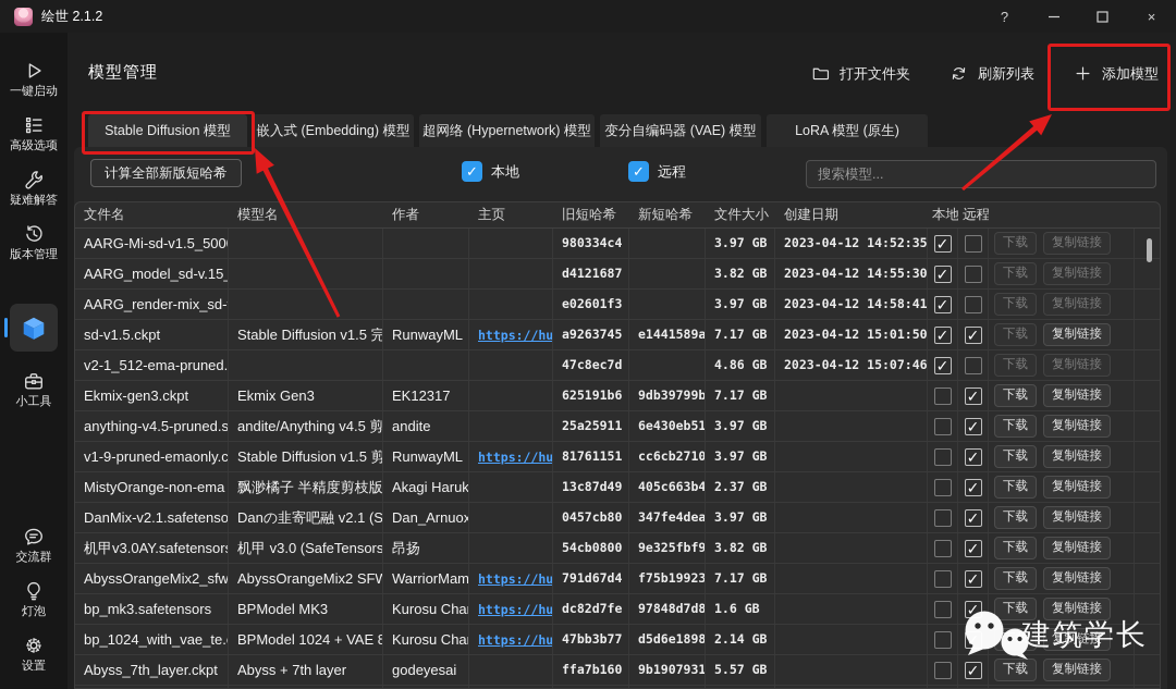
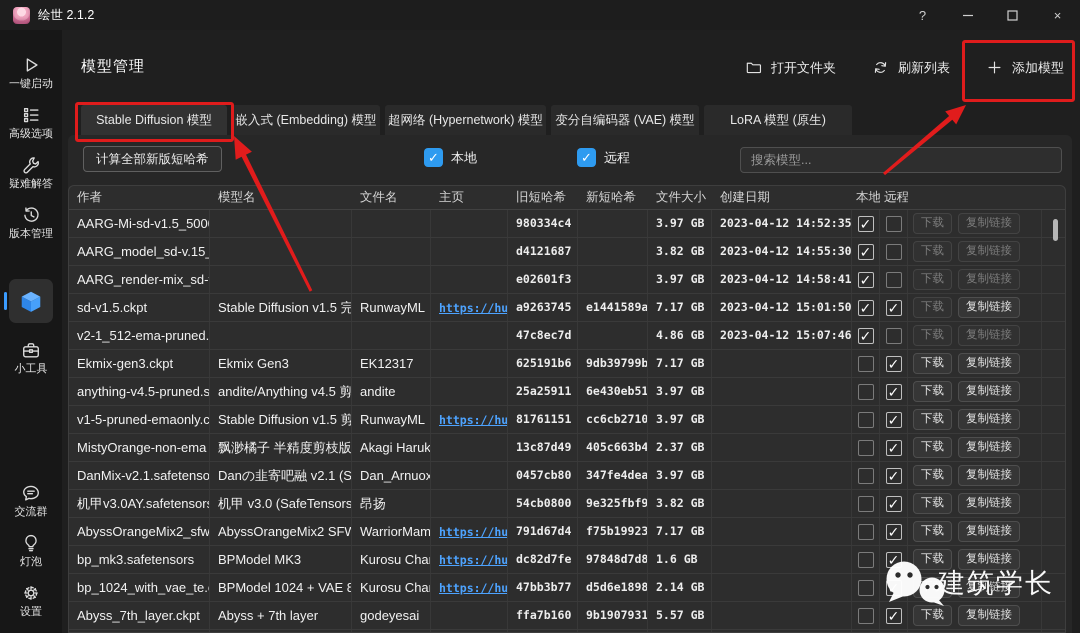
  绘世 2.1.2
  ?
  ×
  一键启动
  高级选项
  疑难解答
  版本管理
  小工具
  交流群
  灯泡
  设置
  模型管理
  打开文件夹
  刷新列表
  添加模型
  Stable Diffusion 模型
  嵌入式 (Embedding) 模型
  超网络 (Hypernetwork) 模型
  变分自编码器 (VAE) 模型
  LoRA 模型 (原生)
  计算全部新版短哈希
  本地
  远程
  搜索模型...
- 文件名
+ 作者
  模型名
- 作者
+ 文件名
  主页
  旧短哈希
  新短哈希
  文件大小
  创建日期
  本地
  远程
  AARG-Mi-sd-v1.5_500
  980334c4
  3.97 GB
  2023-04-12 14:52:35
  下载
  复制链接
  AARG_model_sd-v.15_
  d4121687
  3.82 GB
  2023-04-12 14:55:30
  下载
  复制链接
  AARG_render-mix_sd-
  e02601f3
  3.97 GB
  2023-04-12 14:58:41
  下载
  复制链接
  sd-v1.5.ckpt
  Stable Diffusion v1.5 完
  RunwayML
  https://hu
  a9263745
  e1441589a
  7.17 GB
  2023-04-12 15:01:50
  下载
  复制链接
  v2-1_512-ema-pruned.
  47c8ec7d
  4.86 GB
  2023-04-12 15:07:46
  下载
  复制链接
  Ekmix-gen3.ckpt
  Ekmix Gen3
  EK12317
  625191b6
  9db39799b
  7.17 GB
  下载
  复制链接
  anything-v4.5-pruned.s
  andite/Anything v4.5 剪
  andite
  25a25911
  6e430eb51
  3.97 GB
  下载
  复制链接
- v1-9-pruned-emaonly.c
+ v1-5-pruned-emaonly.c
  Stable Diffusion v1.5 剪
  RunwayML
  https://hu
  81761151
  cc6cb2710
  3.97 GB
  下载
  复制链接
  MistyOrange-non-ema
  飘渺橘子 半精度剪枝版
  Akagi Haruk
  13c87d49
  405c663b4
  2.37 GB
  下载
  复制链接
  DanMix-v2.1.safetenso
  Danの韭寄吧融 v2.1 (S
  Dan_Arnuox
  0457cb80
  347fe4dea
  3.97 GB
  下载
  复制链接
  机甲v3.0AY.safetensors
  机甲 v3.0 (SafeTensors
  昂扬
  54cb0800
  9e325fbf9
  3.82 GB
  下载
  复制链接
  AbyssOrangeMix2_sfw
  AbyssOrangeMix2 SFW
  WarriorMam
  https://hu
  791d67d4
  f75b19923
  7.17 GB
  下载
  复制链接
  bp_mk3.safetensors
  BPModel MK3
  Kurosu Cha
  https://hu
  dc82d7fe
  97848d7d8
  1.6 GB
  下载
  复制链接
  bp_1024_with_vae_te.
  BPModel 1024 + VAE 8
  Kurosu Cha
  https://hu
  47bb3b77
  d5d6e1898
  2.14 GB
  复制链接
  Abyss_7th_layer.ckpt
  Abyss + 7th layer
  godeyesai
  ffa7b160
  9b1907931
  5.57 GB
  下载
  复制链接
  建筑学长
